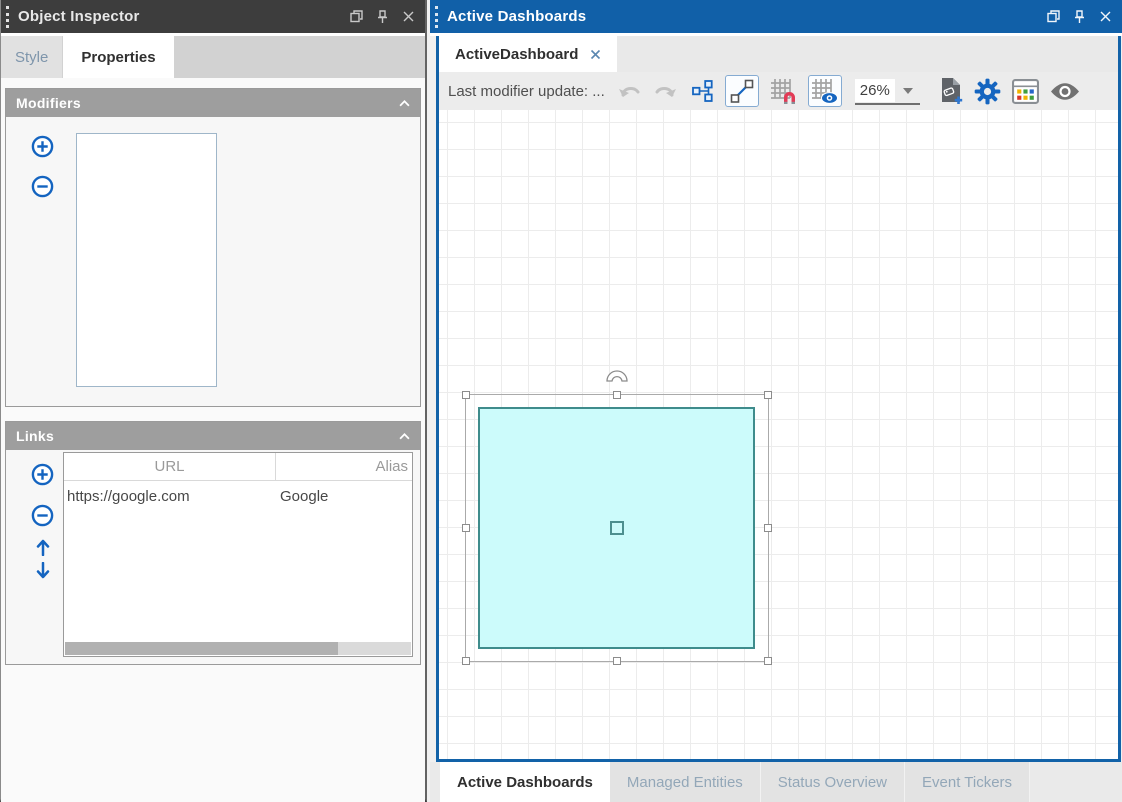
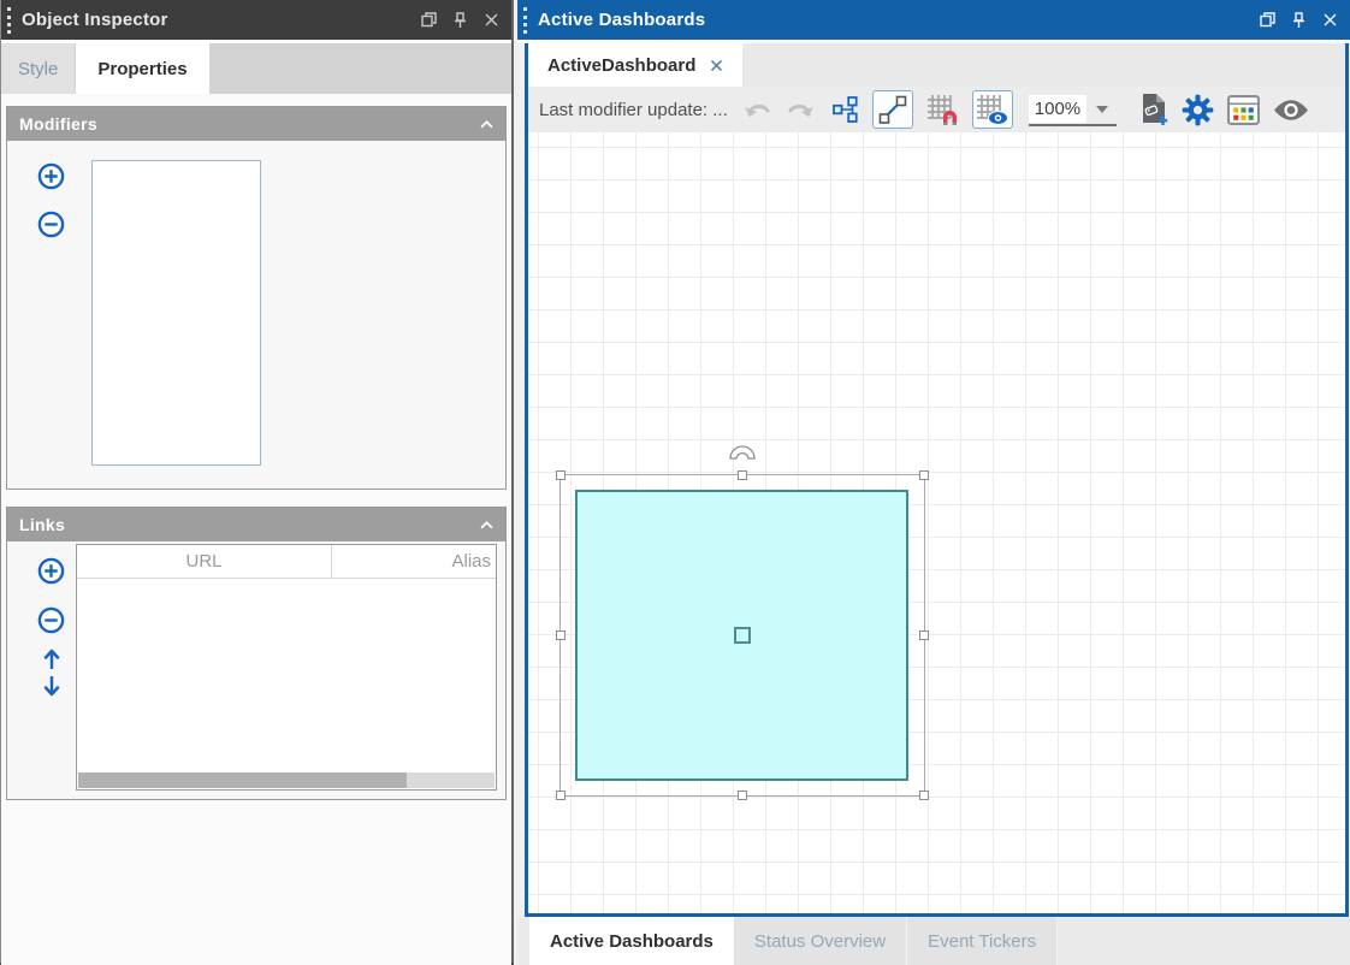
  Object Inspector
  Style
  Properties
  Modifiers
  Links
  URL
  Alias
- https://google.com
- Google
  Active Dashboards
  ActiveDashboard
  Last modifier update: ...
- 26%
+ 100%
  Active Dashboards
- Managed Entities
  Status Overview
  Event Tickers
